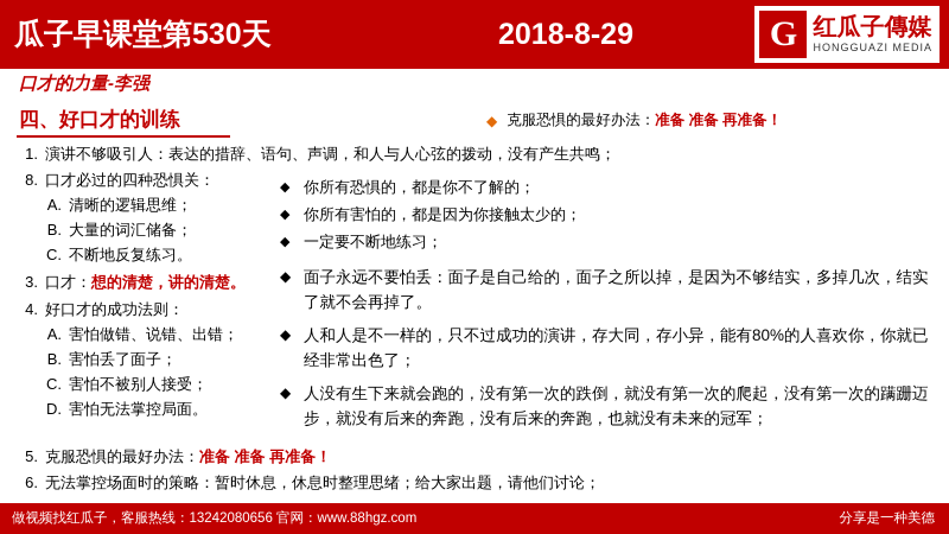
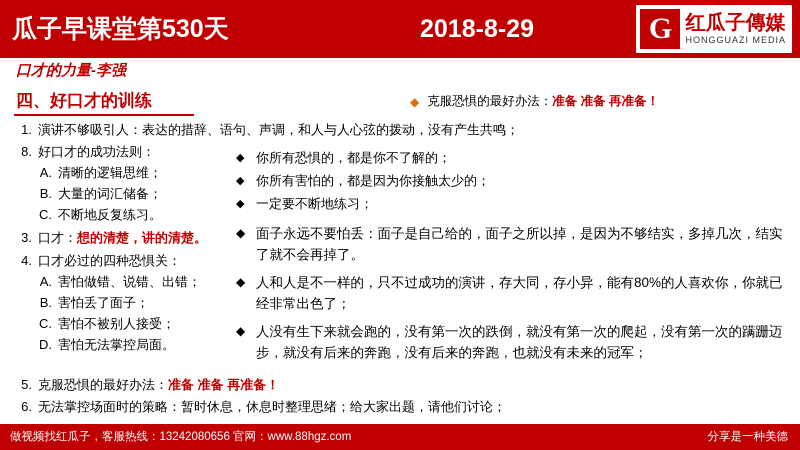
  瓜子早课堂第530天
  2018-8-29
  G
  红瓜子傳媒
  HONGGUAZI MEDIA
  口才的力量-李强
  四、好口才的训练
  ◆
  克服恐惧的最好办法：
  准备 准备 再准备！
  1.
  演讲不够吸引人：表达的措辞、语句、声调，和人与人心弦的拨动，没有产生共鸣；
  8.
- 口才必过的四种恐惧关：
+ 好口才的成功法则：
  A.
  清晰的逻辑思维；
  B.
  大量的词汇储备；
  C.
  不断地反复练习。
  3.
  口才：想的清楚，讲的清楚。
  4.
- 好口才的成功法则：
+ 口才必过的四种恐惧关：
  A.
  害怕做错、说错、出错；
  B.
  害怕丢了面子；
  C.
  害怕不被别人接受；
  D.
  害怕无法掌控局面。
  5.
  克服恐惧的最好办法：准备 准备 再准备！
  6.
  无法掌控场面时的策略：暂时休息，休息时整理思绪；给大家出题，请他们讨论；
  ◆
  你所有恐惧的，都是你不了解的；
  ◆
  你所有害怕的，都是因为你接触太少的；
  ◆
  一定要不断地练习；
  ◆
  面子永远不要怕丢：面子是自己给的，面子之所以掉，是因为不够结实，多掉几次，结实了就不会再掉了。
  ◆
  人和人是不一样的，只不过成功的演讲，存大同，存小异，能有80%的人喜欢你，你就已经非常出色了；
  ◆
  人没有生下来就会跑的，没有第一次的跌倒，就没有第一次的爬起，没有第一次的蹒跚迈步，就没有后来的奔跑，没有后来的奔跑，也就没有未来的冠军；
  做视频找红瓜子，客服热线：13242080656 官网：www.88hgz.com
  分享是一种美德
